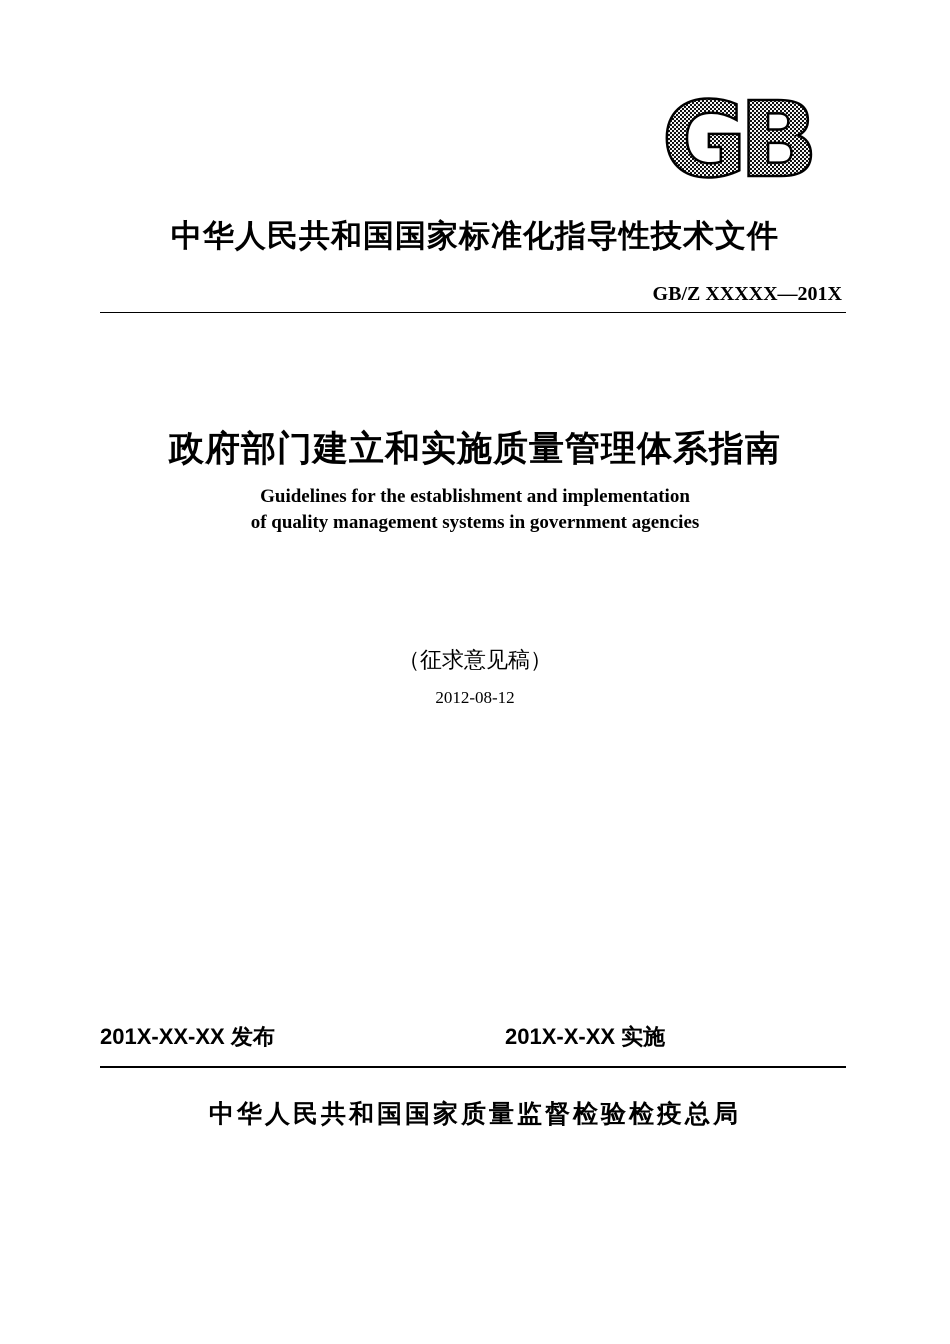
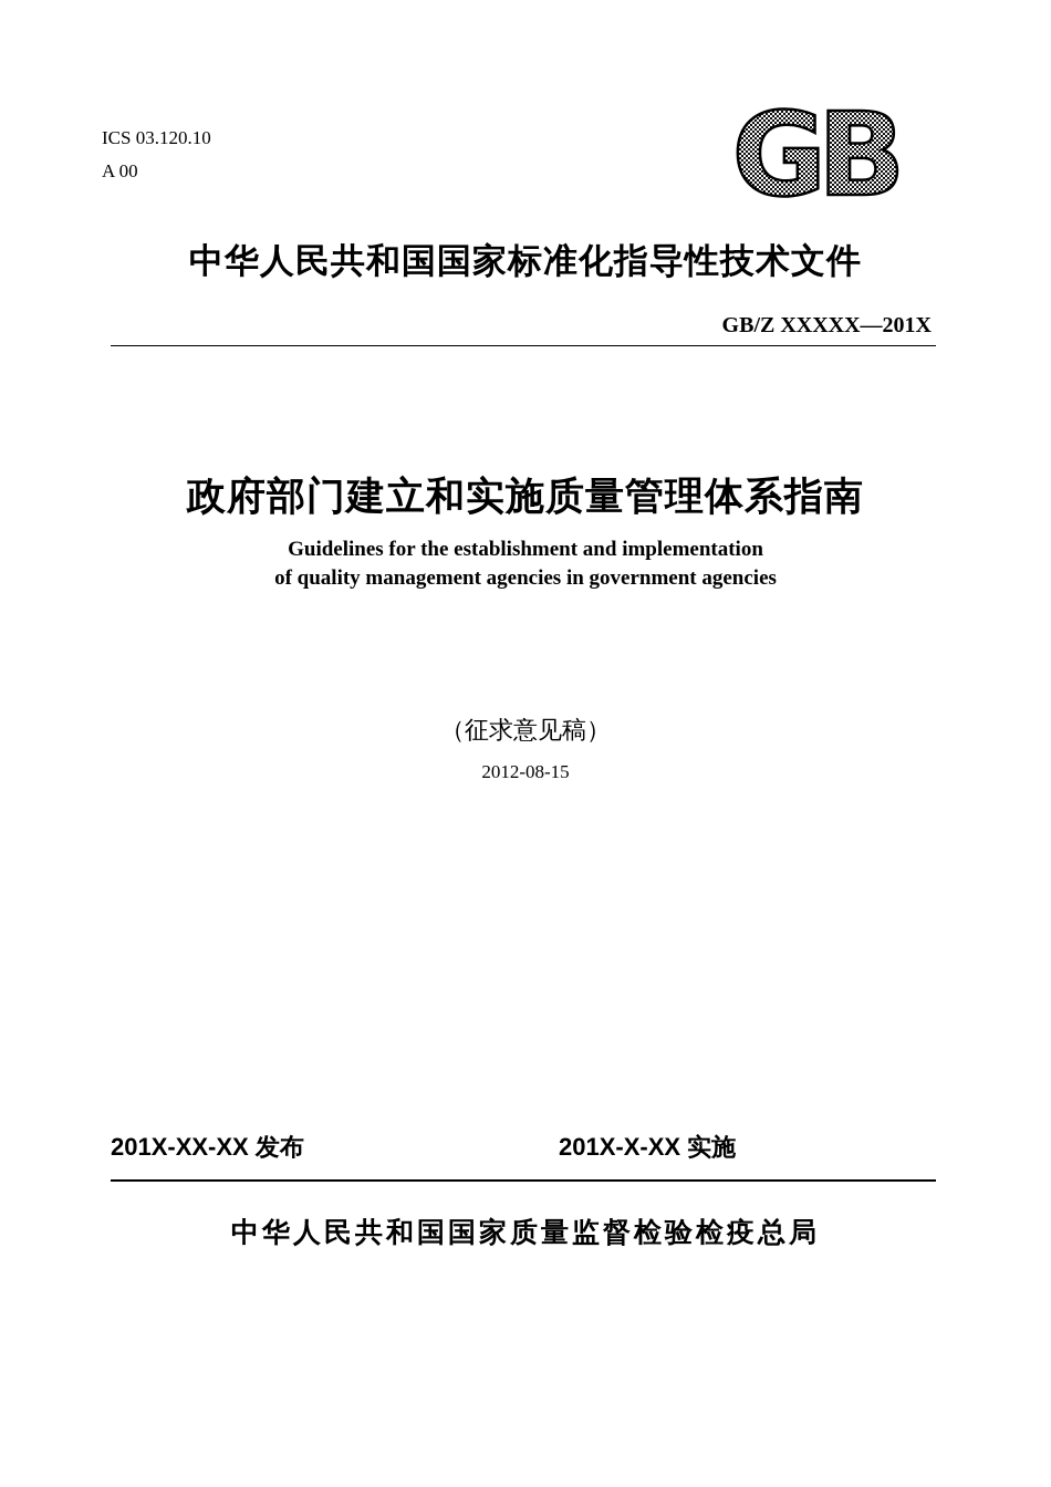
+ ICS 03.120.10
+ A 00
  GB
  中华人民共和国国家标准化指导性技术文件
  GB/Z XXXXX—201X
  政府部门建立和实施质量管理体系指南
  Guidelines for the establishment and implementation
- of quality management systems in government agencies
+ of quality management agencies in government agencies
  （征求意见稿）
- 2012-08-12
+ 2012-08-15
  201X-XX-XX 发布
  201X-X-XX 实施
  中华人民共和国国家质量监督检验检疫总局
